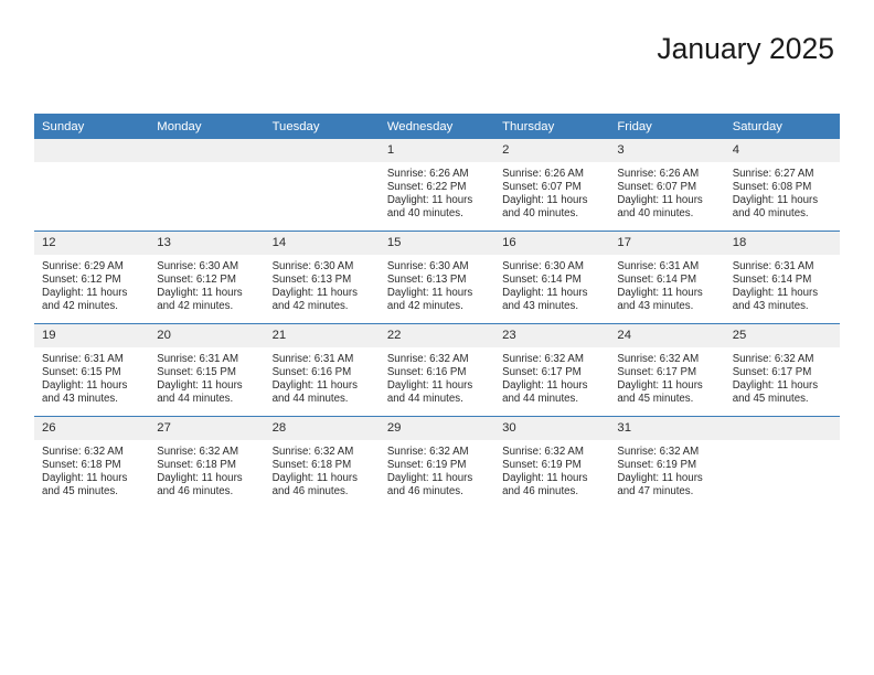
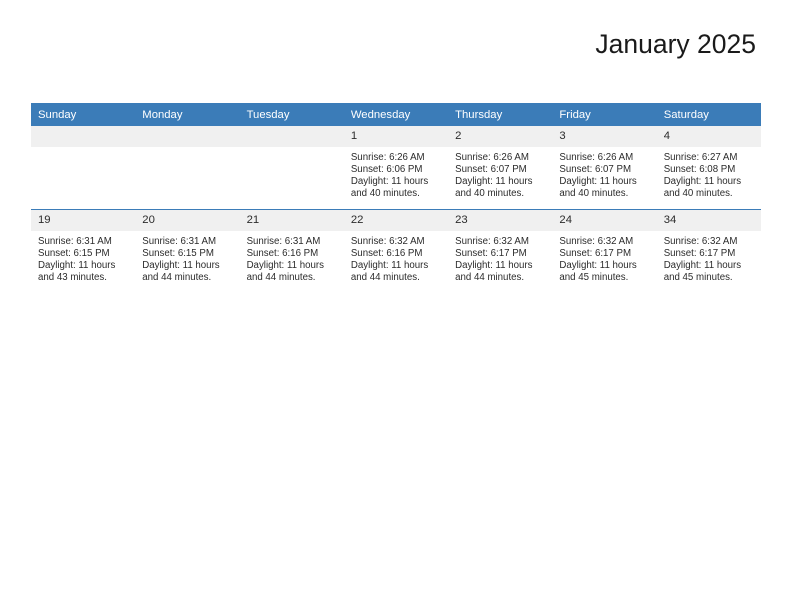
  January 2025
  Sunday	Monday	Tuesday	Wednesday	Thursday	Friday	Saturday
- 			1Sunrise: 6:26 AMSunset: 6:22 PMDaylight: 11 hours and 40 minutes.	2Sunrise: 6:26 AMSunset: 6:07 PMDaylight: 11 hours and 40 minutes.	3Sunrise: 6:26 AMSunset: 6:07 PMDaylight: 11 hours and 40 minutes.	4Sunrise: 6:27 AMSunset: 6:08 PMDaylight: 11 hours and 40 minutes.
+ 			1Sunrise: 6:26 AMSunset: 6:06 PMDaylight: 11 hours and 40 minutes.	2Sunrise: 6:26 AMSunset: 6:07 PMDaylight: 11 hours and 40 minutes.	3Sunrise: 6:26 AMSunset: 6:07 PMDaylight: 11 hours and 40 minutes.	4Sunrise: 6:27 AMSunset: 6:08 PMDaylight: 11 hours and 40 minutes.
- 12Sunrise: 6:29 AMSunset: 6:12 PMDaylight: 11 hours and 42 minutes.	13Sunrise: 6:30 AMSunset: 6:12 PMDaylight: 11 hours and 42 minutes.	14Sunrise: 6:30 AMSunset: 6:13 PMDaylight: 11 hours and 42 minutes.	15Sunrise: 6:30 AMSunset: 6:13 PMDaylight: 11 hours and 42 minutes.	16Sunrise: 6:30 AMSunset: 6:14 PMDaylight: 11 hours and 43 minutes.	17Sunrise: 6:31 AMSunset: 6:14 PMDaylight: 11 hours and 43 minutes.	18Sunrise: 6:31 AMSunset: 6:14 PMDaylight: 11 hours and 43 minutes.
- 19Sunrise: 6:31 AMSunset: 6:15 PMDaylight: 11 hours and 43 minutes.	20Sunrise: 6:31 AMSunset: 6:15 PMDaylight: 11 hours and 44 minutes.	21Sunrise: 6:31 AMSunset: 6:16 PMDaylight: 11 hours and 44 minutes.	22Sunrise: 6:32 AMSunset: 6:16 PMDaylight: 11 hours and 44 minutes.	23Sunrise: 6:32 AMSunset: 6:17 PMDaylight: 11 hours and 44 minutes.	24Sunrise: 6:32 AMSunset: 6:17 PMDaylight: 11 hours and 45 minutes.	25Sunrise: 6:32 AMSunset: 6:17 PMDaylight: 11 hours and 45 minutes.
+ 19Sunrise: 6:31 AMSunset: 6:15 PMDaylight: 11 hours and 43 minutes.	20Sunrise: 6:31 AMSunset: 6:15 PMDaylight: 11 hours and 44 minutes.	21Sunrise: 6:31 AMSunset: 6:16 PMDaylight: 11 hours and 44 minutes.	22Sunrise: 6:32 AMSunset: 6:16 PMDaylight: 11 hours and 44 minutes.	23Sunrise: 6:32 AMSunset: 6:17 PMDaylight: 11 hours and 44 minutes.	24Sunrise: 6:32 AMSunset: 6:17 PMDaylight: 11 hours and 45 minutes.	34Sunrise: 6:32 AMSunset: 6:17 PMDaylight: 11 hours and 45 minutes.
- 26Sunrise: 6:32 AMSunset: 6:18 PMDaylight: 11 hours and 45 minutes.	27Sunrise: 6:32 AMSunset: 6:18 PMDaylight: 11 hours and 46 minutes.	28Sunrise: 6:32 AMSunset: 6:18 PMDaylight: 11 hours and 46 minutes.	29Sunrise: 6:32 AMSunset: 6:19 PMDaylight: 11 hours and 46 minutes.	30Sunrise: 6:32 AMSunset: 6:19 PMDaylight: 11 hours and 46 minutes.	31Sunrise: 6:32 AMSunset: 6:19 PMDaylight: 11 hours and 47 minutes.
